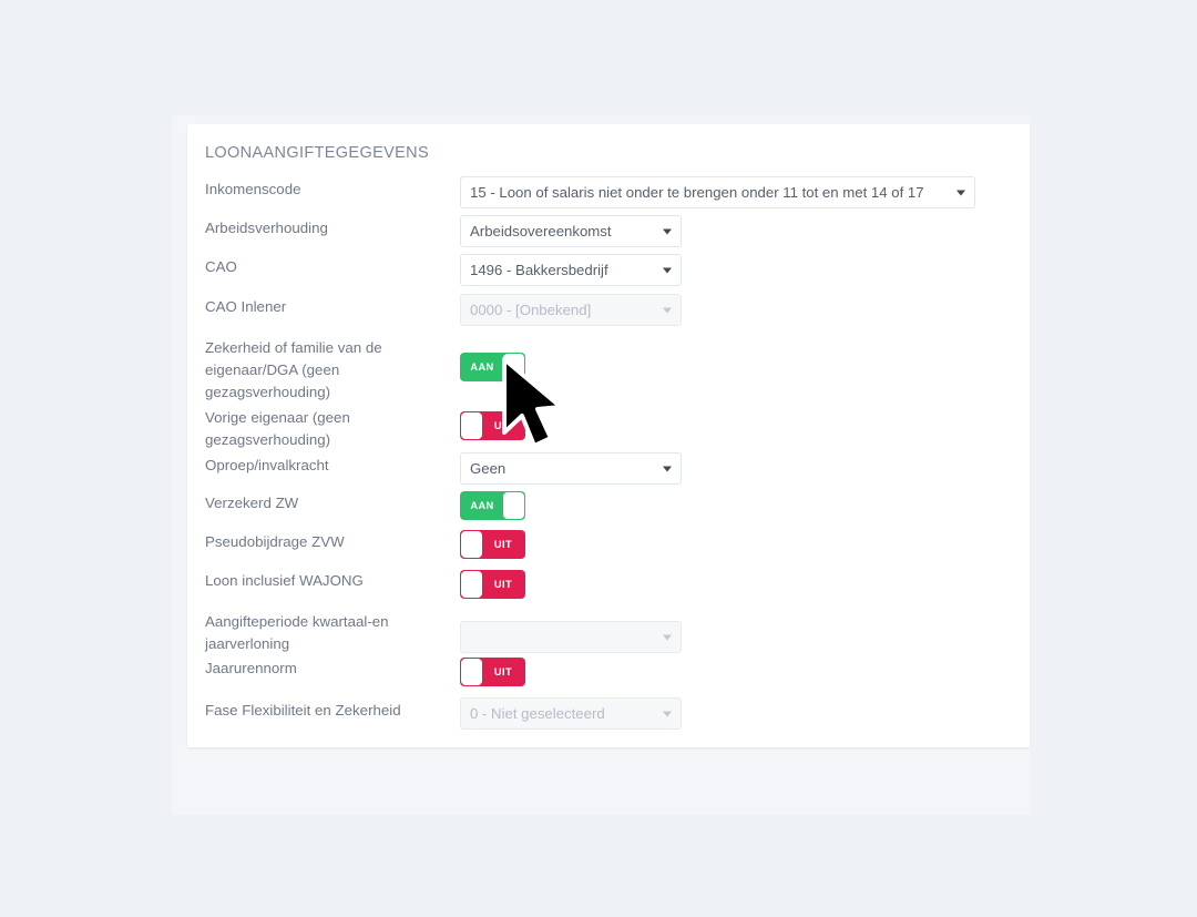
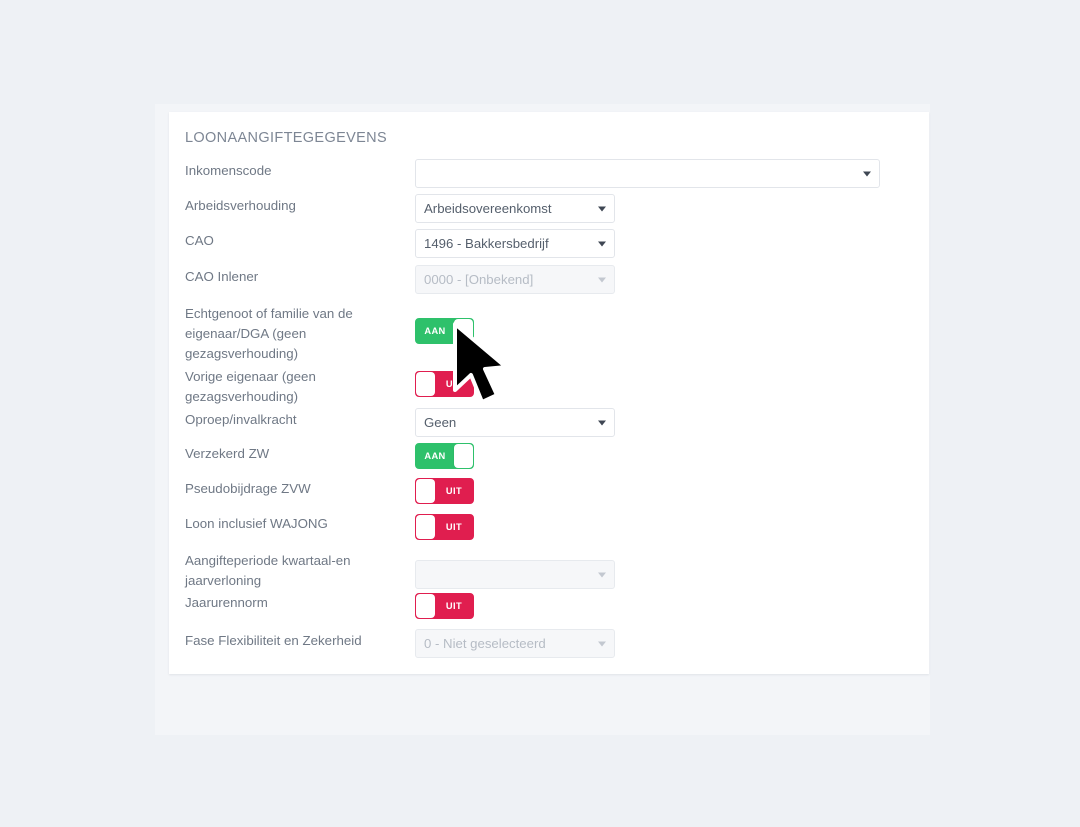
  LOONAANGIFTEGEGEVENS
  Inkomenscode
- 15 - Loon of salaris niet onder te brengen onder 11 tot en met 14 of 17
  Arbeidsverhouding
  Arbeidsovereenkomst
  CAO
  1496 - Bakkersbedrijf
  CAO Inlener
  0000 - [Onbekend]
- Zekerheid of familie van de eigenaar/DGA (geen gezagsverhouding)
+ Echtgenoot of familie van de eigenaar/DGA (geen gezagsverhouding)
  AAN
  Vorige eigenaar (geen gezagsverhouding)
  Oproep/invalkracht
  Geen
  Verzekerd ZW
  AAN
  Pseudobijdrage ZVW
  UIT
  Loon inclusief WAJONG
  UIT
  Aangifteperiode kwartaal-en jaarverloning
  Jaarurennorm
  UIT
  Fase Flexibiliteit en Zekerheid
  0 - Niet geselecteerd
